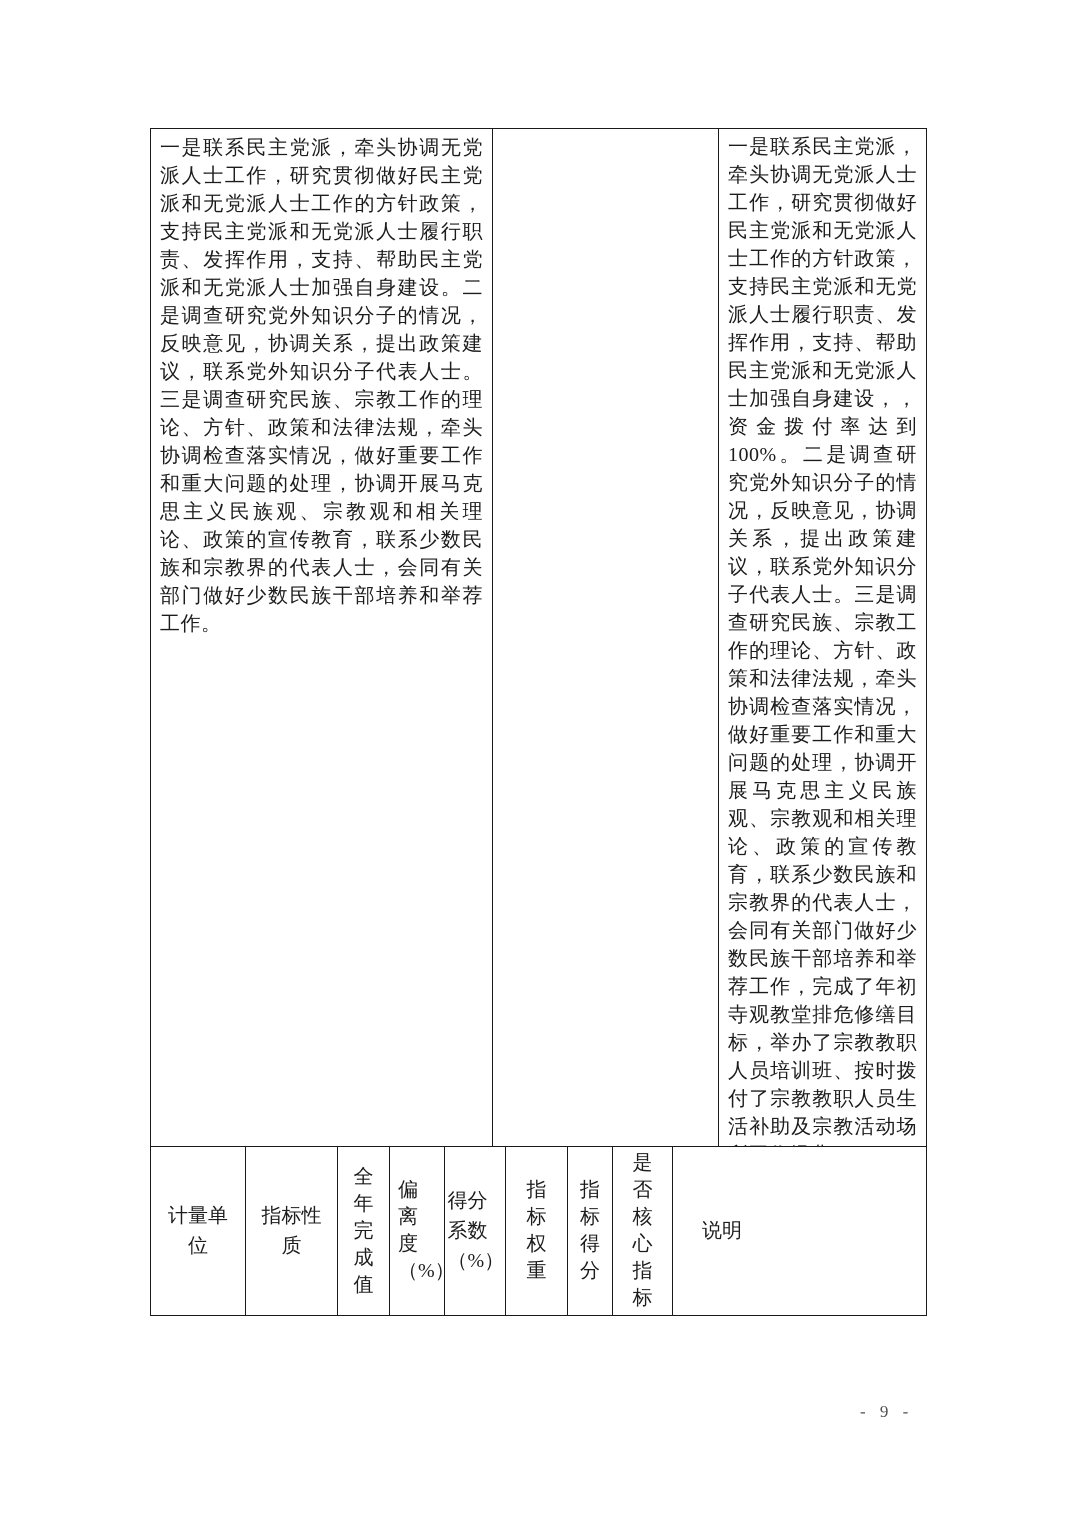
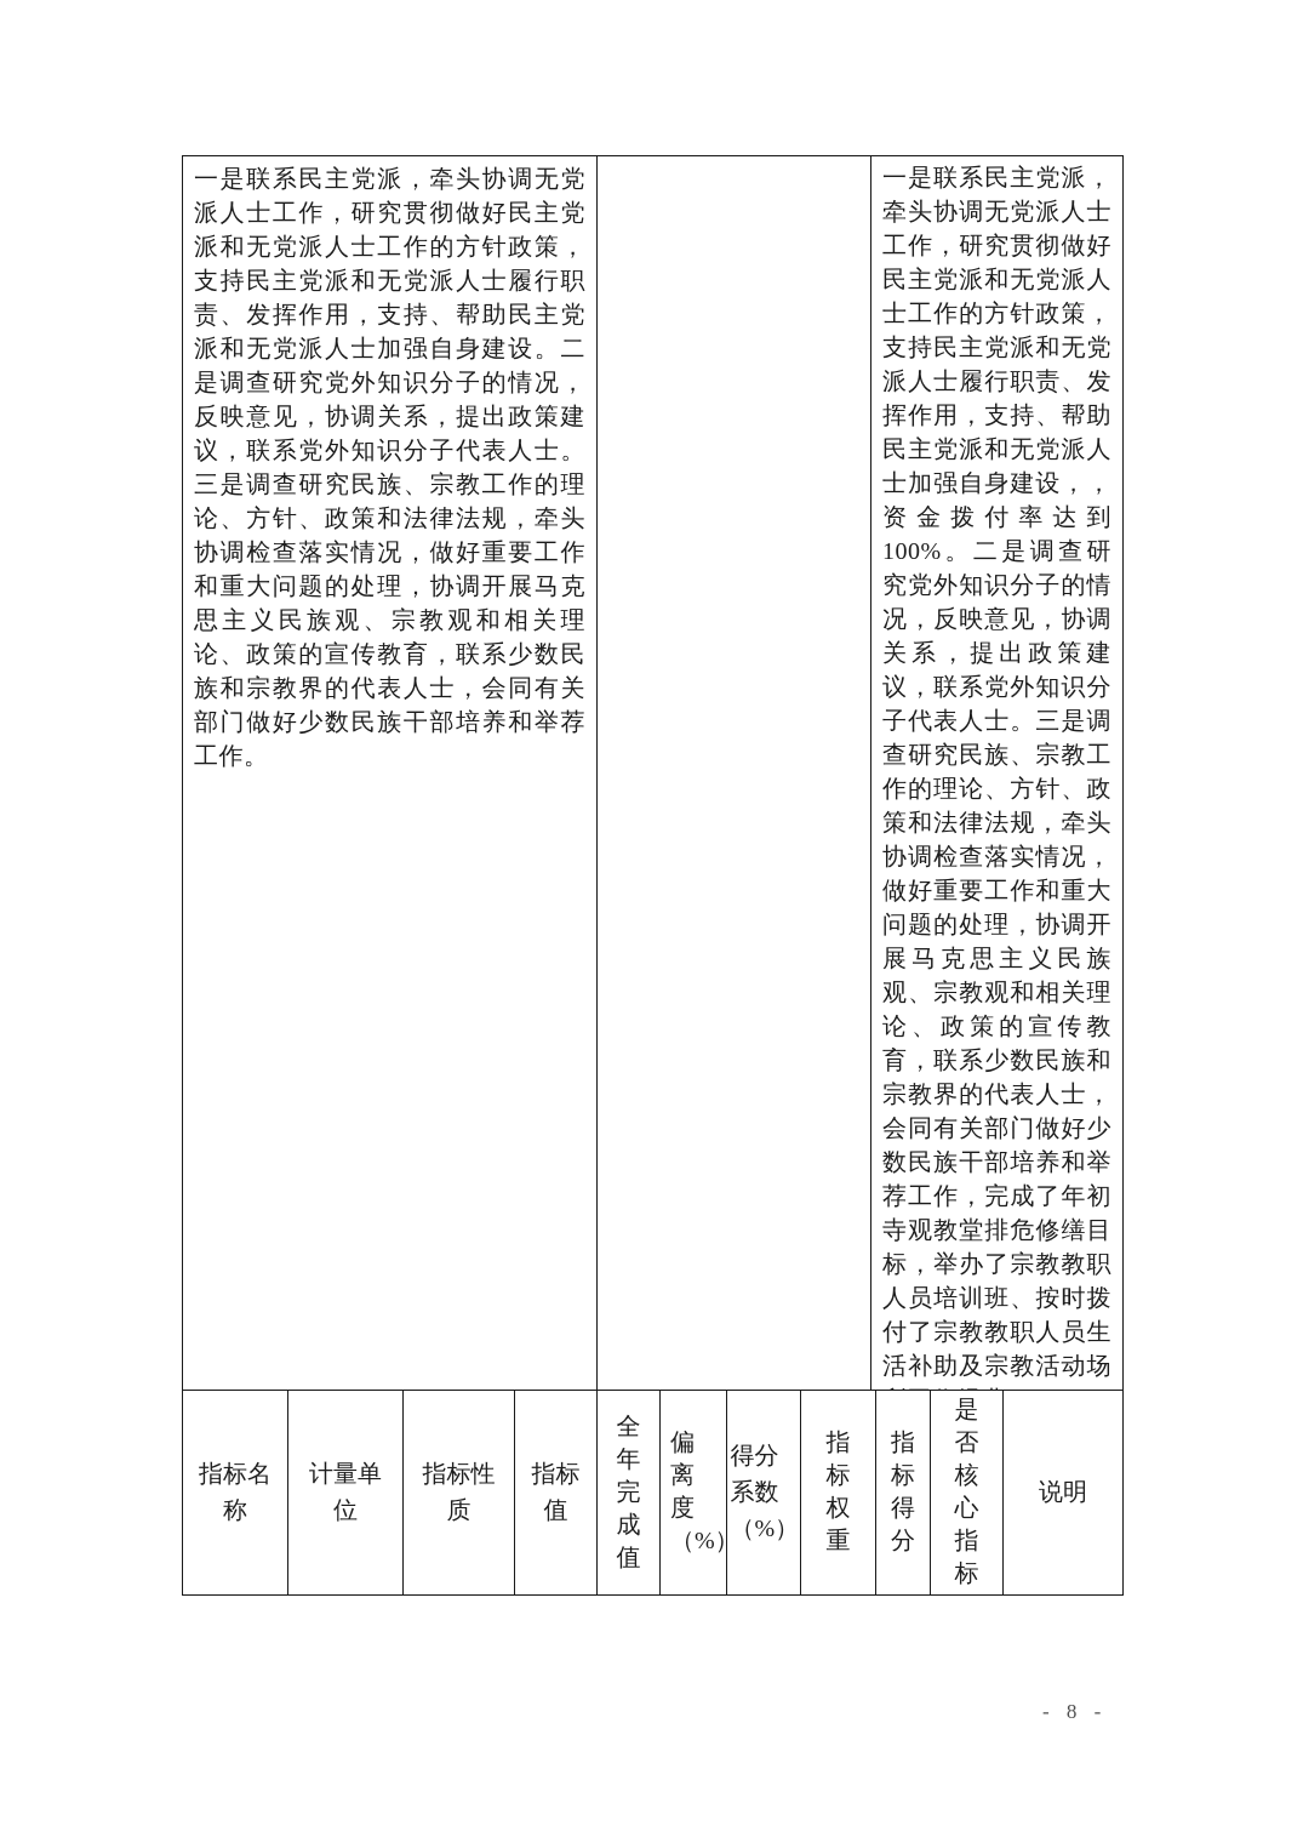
  一是联系民主党派，牵头协调无党派人士工作，研究贯彻做好民主党派和无党派人士工作的方针政策，支持民主党派和无党派人士履行职责、发挥作用，支持、帮助民主党派和无党派人士加强自身建设。二是调查研究党外知识分子的情况，反映意见，协调关系，提出政策建议，联系党外知识分子代表人士。三是调查研究民族、宗教工作的理论、方针、政策和法律法规，牵头协调检查落实情况，做好重要工作和重大问题的处理，协调开展马克思主义民族观、宗教观和相关理论、政策的宣传教育，联系少数民族和宗教界的代表人士，会同有关部门做好少数民族干部培养和举荐工作。
  一是联系民主党派，牵头协调无党派人士工作，研究贯彻做好民主党派和无党派人士工作的方针政策，支持民主党派和无党派人士履行职责、发挥作用，支持、帮助民主党派和无党派人士加强自身建设，，资金拨付率达到 100%。二是调查研究党外知识分子的情况，反映意见，协调关系，提出政策建议，联系党外知识分子代表人士。三是调查研究民族、宗教工作的理论、方针、政策和法律法规，牵头协调检查落实情况，做好重要工作和重大问题的处理，协调开展马克思主义民族观、宗教观和相关理论、政策的宣传教育，联系少数民族和宗教界的代表人士，会同有关部门做好少数民族干部培养和举荐工作，完成了年初寺观教堂排危修缮目标，举办了宗教教职人员培训班、按时拨付了宗教教职人员生活补助及宗教活动场
+ 指标名称
  计量单位
  指标性质
+ 指标值
  全年完成值
  偏离度（%
  得分系数（%）
  指标权重
  指标得分
  是否核心指标
  说明
- - 9 -
+ - 8 -
